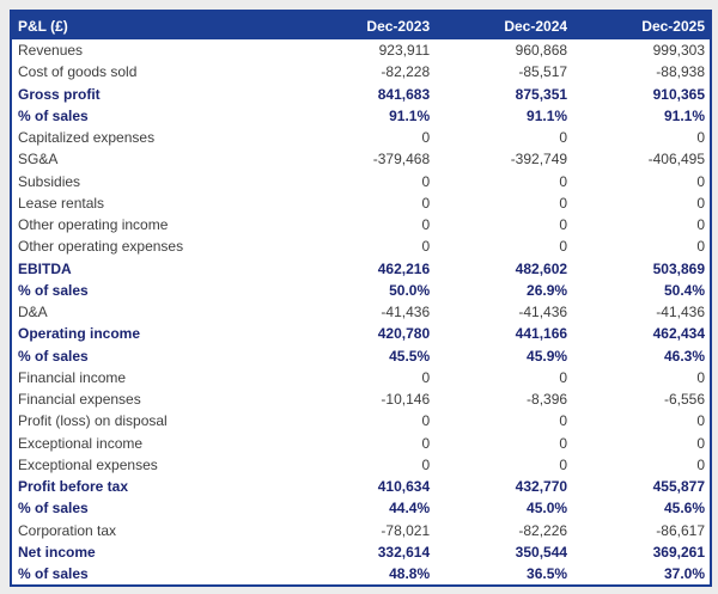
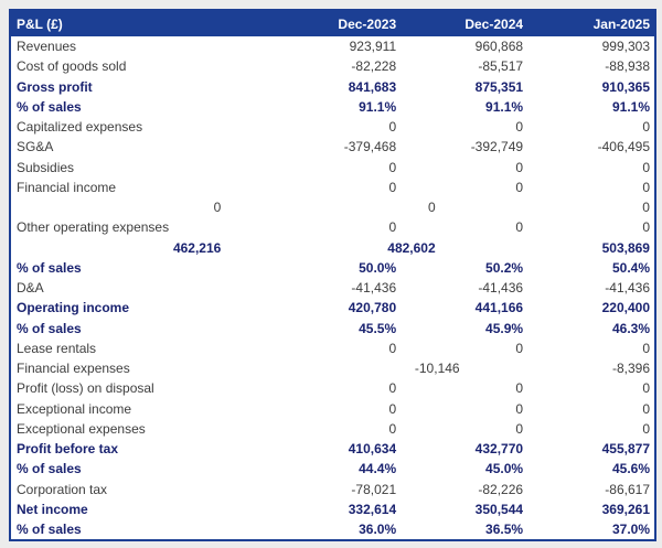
  P&L (£)
  Dec-2023
  Dec-2024
- Dec-2025
+ Jan-2025
  Revenues
  923,911
  960,868
  999,303
  Cost of goods sold
  -82,228
  -85,517
  -88,938
  Gross profit
  841,683
  875,351
  910,365
  % of sales
  91.1%
  91.1%
  91.1%
  Capitalized expenses
  0
  0
  0
  SG&A
  -379,468
  -392,749
  -406,495
  Subsidies
  0
  0
  0
- Lease rentals
+ Financial income
  0
  0
  0
- Other operating income
  0
  0
  0
  Other operating expenses
  0
  0
  0
- EBITDA
  462,216
  482,602
  503,869
  % of sales
  50.0%
- 26.9%
+ 50.2%
  50.4%
  D&A
  -41,436
  -41,436
  -41,436
  Operating income
  420,780
  441,166
- 462,434
+ 220,400
  % of sales
  45.5%
  45.9%
  46.3%
- Financial income
+ Lease rentals
  0
  0
  0
  Financial expenses
  -10,146
  -8,396
- -6,556
  Profit (loss) on disposal
  0
  0
  0
  Exceptional income
  0
  0
  0
  Exceptional expenses
  0
  0
  0
  Profit before tax
  410,634
  432,770
  455,877
  % of sales
  44.4%
  45.0%
  45.6%
  Corporation tax
  -78,021
  -82,226
  -86,617
  Net income
  332,614
  350,544
  369,261
  % of sales
- 48.8%
+ 36.0%
  36.5%
  37.0%
